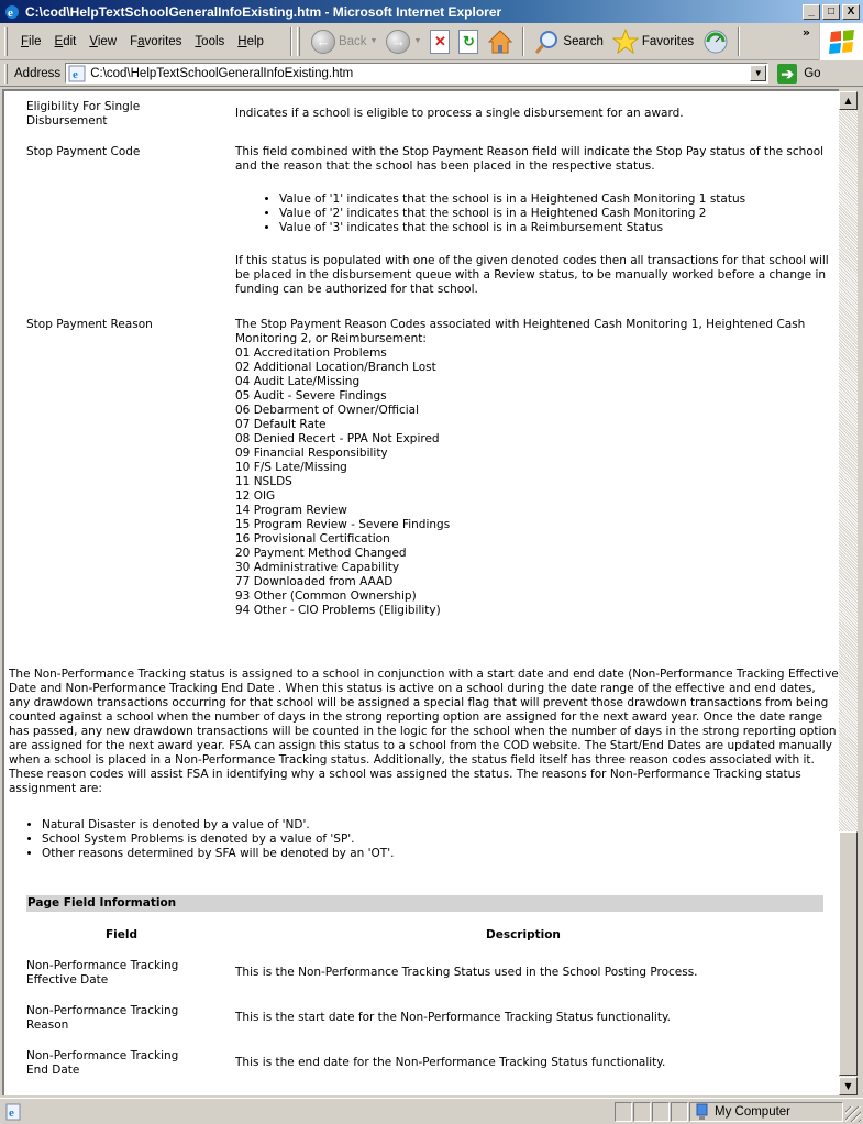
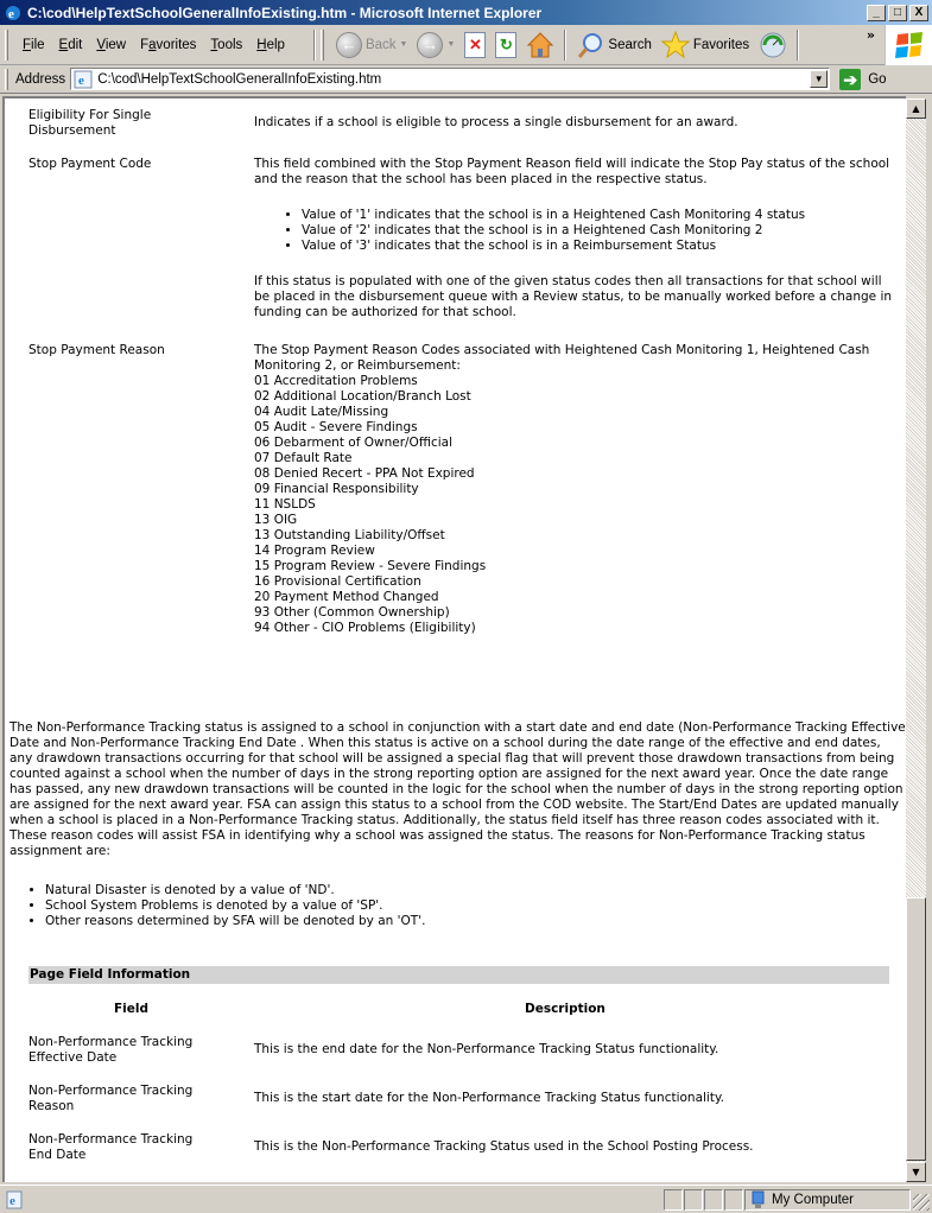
  e
  C:\cod\HelpTextSchoolGeneralInfoExisting.htm - Microsoft Internet Explorer
  _
  □
  X
  File
  Edit
  View
  Favorites
  Tools
  Help
  ←
  Back
  →
  ✕
  ↻
  Search
  Favorites
  »
  Address
  e
  C:\cod\HelpTextSchoolGeneralInfoExisting.htm
  ▼
  ➔
  Go
  Eligibility For Single Disbursement
  Indicates if a school is eligible to process a single disbursement for an award.
  Stop Payment Code
  This field combined with the Stop Payment Reason field will indicate the Stop Pay status of the school and the reason that the school has been placed in the respective status.
- Value of '1' indicates that the school is in a Heightened Cash Monitoring 1 status
+ Value of '1' indicates that the school is in a Heightened Cash Monitoring 4 status
  Value of '2' indicates that the school is in a Heightened Cash Monitoring 2
  Value of '3' indicates that the school is in a Reimbursement Status
- If this status is populated with one of the given denoted codes then all transactions for that school will be placed in the disbursement queue with a Review status, to be manually worked before a change in funding can be authorized for that school.
+ If this status is populated with one of the given status codes then all transactions for that school will be placed in the disbursement queue with a Review status, to be manually worked before a change in funding can be authorized for that school.
  Stop Payment Reason
  The Stop Payment Reason Codes associated with Heightened Cash Monitoring 1, Heightened Cash Monitoring 2, or Reimbursement:
  01 Accreditation Problems
  02 Additional Location/Branch Lost
  04 Audit Late/Missing
  05 Audit - Severe Findings
  06 Debarment of Owner/Official
  07 Default Rate
  08 Denied Recert - PPA Not Expired
  09 Financial Responsibility
- 10 F/S Late/Missing
  11 NSLDS
- 12 OIG
+ 13 OIG
+ 13 Outstanding Liability/Offset
  14 Program Review
  15 Program Review - Severe Findings
  16 Provisional Certification
  20 Payment Method Changed
- 30 Administrative Capability
- 77 Downloaded from AAAD
  93 Other (Common Ownership)
  94 Other - CIO Problems (Eligibility)
  The Non-Performance Tracking status is assigned to a school in conjunction with a start date and end date (Non-Performance Tracking Effective Date and Non-Performance Tracking End Date . When this status is active on a school during the date range of the effective and end dates, any drawdown transactions occurring for that school will be assigned a special flag that will prevent those drawdown transactions from being counted against a school when the number of days in the strong reporting option are assigned for the next award year. Once the date range has passed, any new drawdown transactions will be counted in the logic for the school when the number of days in the strong reporting option are assigned for the next award year. FSA can assign this status to a school from the COD website. The Start/End Dates are updated manually when a school is placed in a Non-Performance Tracking status. Additionally, the status field itself has three reason codes associated with it. These reason codes will assist FSA in identifying why a school was assigned the status. The reasons for Non-Performance Tracking status assignment are:
  Natural Disaster is denoted by a value of 'ND'.
  School System Problems is denoted by a value of 'SP'.
  Other reasons determined by SFA will be denoted by an 'OT'.
  Page Field Information
  Field
  Description
  Non-Performance Tracking Effective Date
- This is the Non-Performance Tracking Status used in the School Posting Process.
+ This is the end date for the Non-Performance Tracking Status functionality.
  Non-Performance Tracking Reason
  This is the start date for the Non-Performance Tracking Status functionality.
  Non-Performance Tracking End Date
- This is the end date for the Non-Performance Tracking Status functionality.
+ This is the Non-Performance Tracking Status used in the School Posting Process.
  ▲
  ▼
  e
  My Computer
